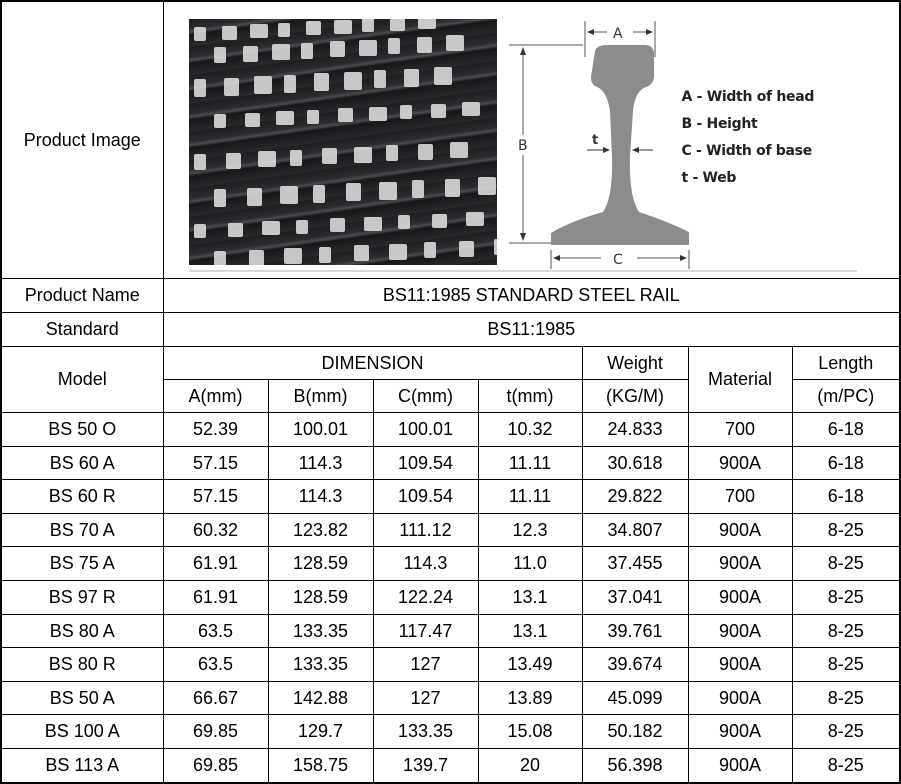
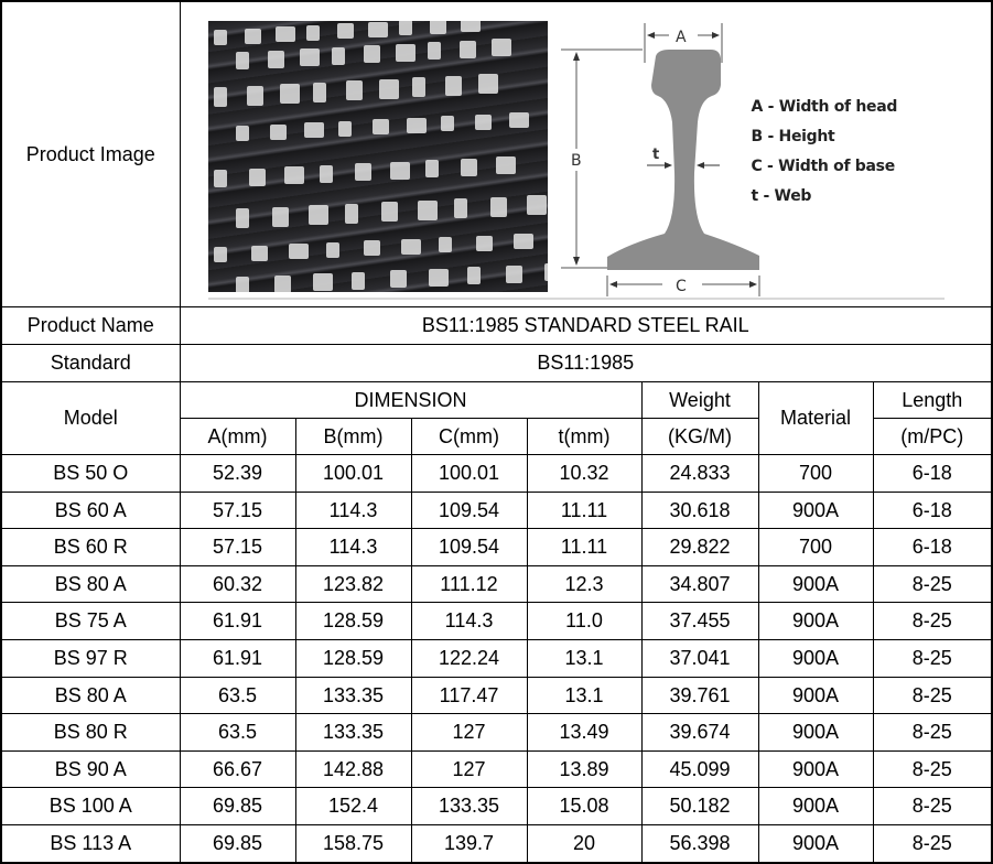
  Product Image	B A t C A - Width of head B - Height C - Width of base t - Web
  Product Name	BS11:1985 STANDARD STEEL RAIL
  Standard	BS11:1985
  Model	DIMENSION	Weight	Material	Length
  A(mm)	B(mm)	C(mm)	t(mm)	(KG/M)	(m/PC)
  BS 50 O	52.39	100.01	100.01	10.32	24.833	700	6-18
  BS 60 A	57.15	114.3	109.54	11.11	30.618	900A	6-18
  BS 60 R	57.15	114.3	109.54	11.11	29.822	700	6-18
- BS 70 A	60.32	123.82	111.12	12.3	34.807	900A	8-25
+ BS 80 A	60.32	123.82	111.12	12.3	34.807	900A	8-25
  BS 75 A	61.91	128.59	114.3	11.0	37.455	900A	8-25
  BS 97 R	61.91	128.59	122.24	13.1	37.041	900A	8-25
  BS 80 A	63.5	133.35	117.47	13.1	39.761	900A	8-25
  BS 80 R	63.5	133.35	127	13.49	39.674	900A	8-25
- BS 50 A	66.67	142.88	127	13.89	45.099	900A	8-25
+ BS 90 A	66.67	142.88	127	13.89	45.099	900A	8-25
- BS 100 A	69.85	129.7	133.35	15.08	50.182	900A	8-25
+ BS 100 A	69.85	152.4	133.35	15.08	50.182	900A	8-25
  BS 113 A	69.85	158.75	139.7	20	56.398	900A	8-25
